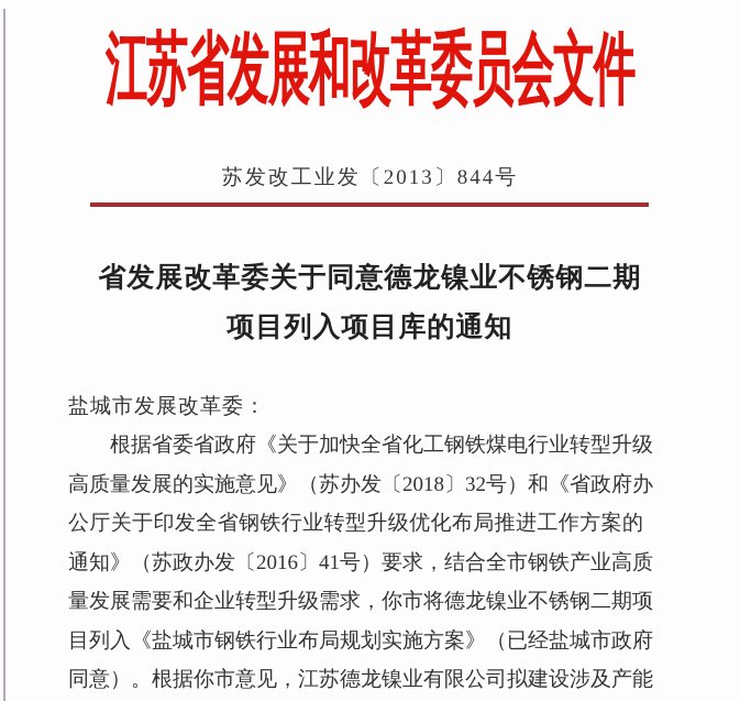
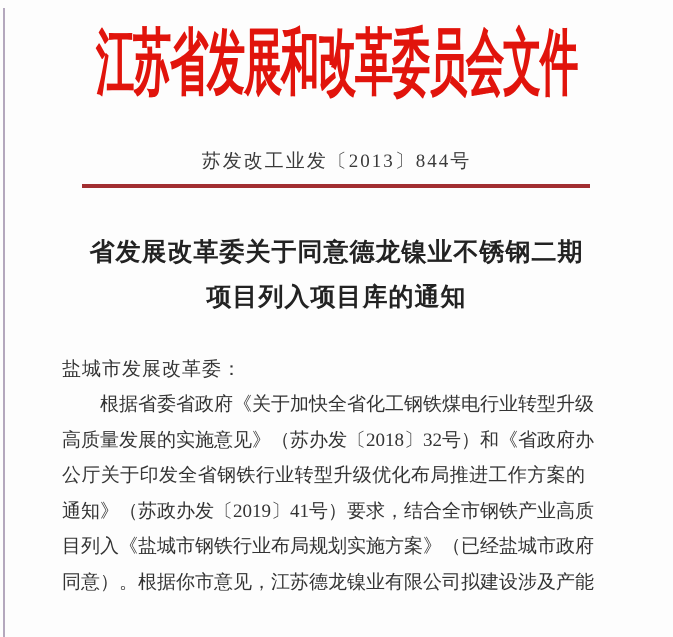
  江苏省发展和改革委员会文件
  苏发改工业发〔2013〕844号
  省发展改革委关于同意德龙镍业不锈钢二期
  项目列入项目库的通知
  盐城市发展改革委：
  根据省委省政府《关于加快全省化工钢铁煤电行业转型升级
  高质量发展的实施意见》（苏办发〔2018〕32号）和《省政府办
  公厅关于印发全省钢铁行业转型升级优化布局推进工作方案的
- 通知》（苏政办发〔2016〕41号）要求，结合全市钢铁产业高质
+ 通知》（苏政办发〔2019〕41号）要求，结合全市钢铁产业高质
- 量发展需要和企业转型升级需求，你市将德龙镍业不锈钢二期项
  目列入《盐城市钢铁行业布局规划实施方案》（已经盐城市政府
  同意）。根据你市意见，江苏德龙镍业有限公司拟建设涉及产能
